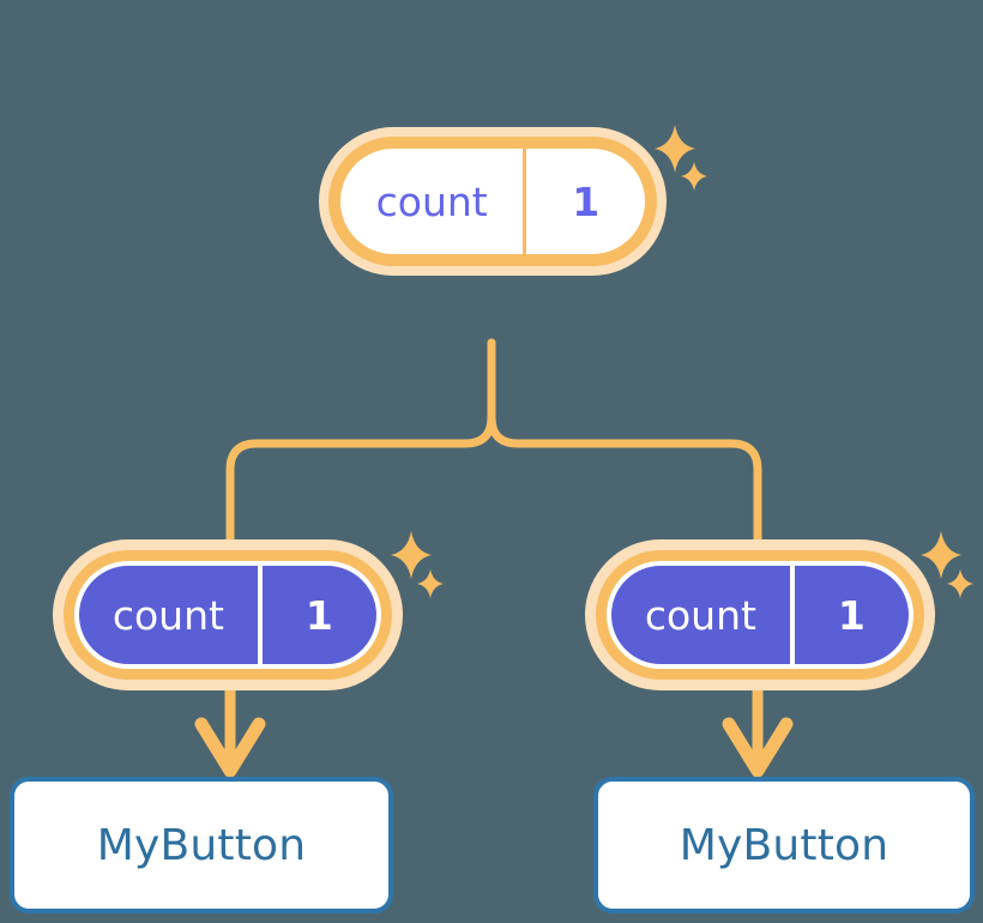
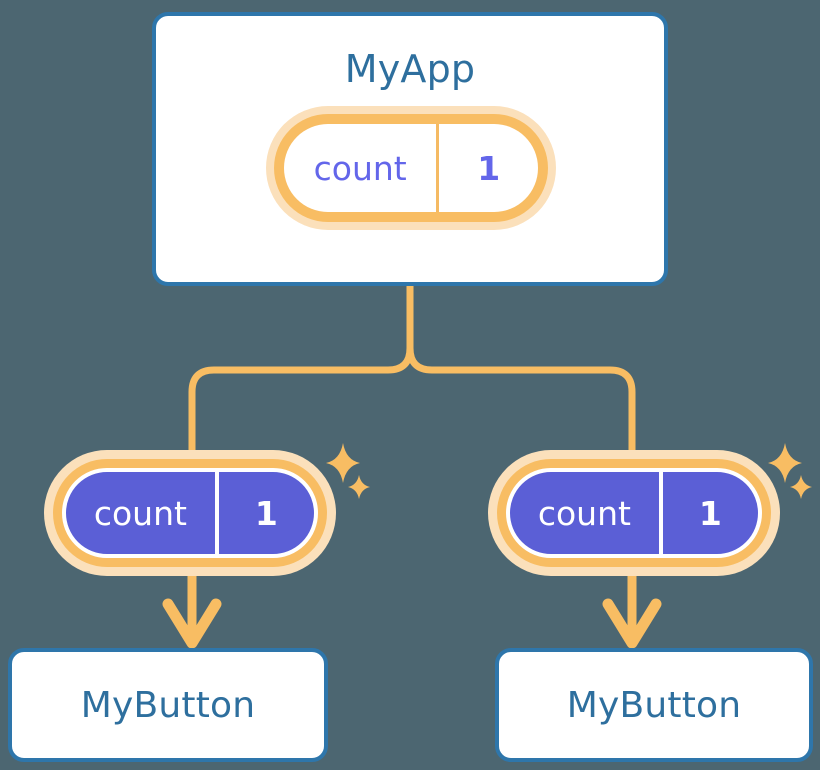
+ MyApp
  count
  1
  count
  1
  count
  1
  MyButton
  MyButton
